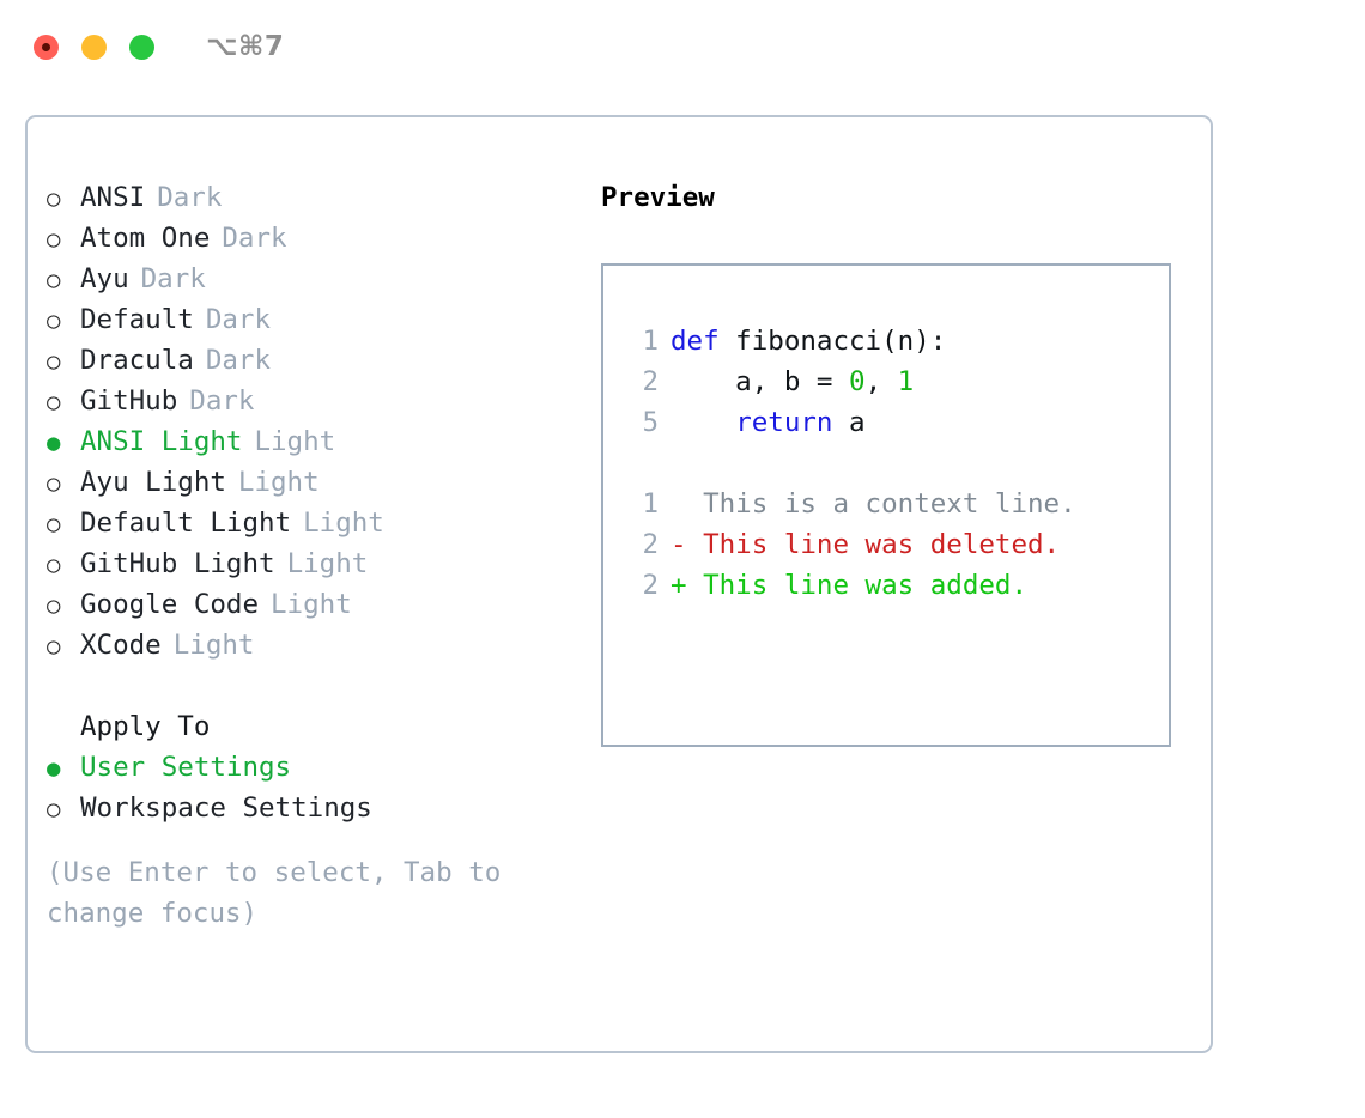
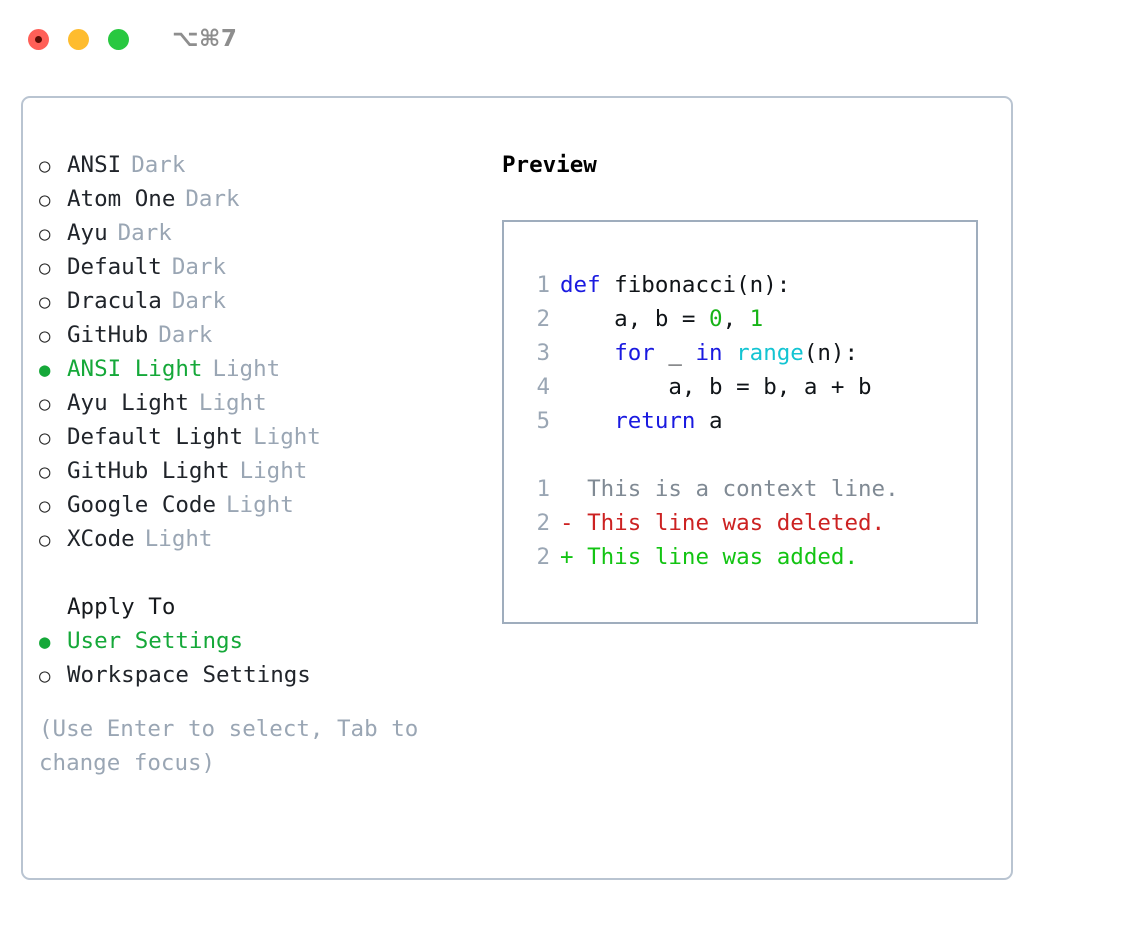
  ⌥⌘7
  ○
  ANSI
  Dark
  ○
  Atom One
  Dark
  ○
  Ayu
  Dark
  ○
  Default
  Dark
  ○
  Dracula
  Dark
  ○
  GitHub
  Dark
  ●
  ANSI Light
  Light
  ○
  Ayu Light
  Light
  ○
  Default Light
  Light
  ○
  GitHub Light
  Light
  ○
  Google Code
  Light
  ○
  XCode
  Light
  Apply To
  ●
  User Settings
  ○
  Workspace Settings
  (Use Enter to select, Tab to change focus)
  Preview
  1
  def
  fibonacci(n):
  2
  a, b =
  0
  ,
  1
+ 3
+ for
+ _
+ in
+ range
+ (n):
+ 4
+ a, b = b, a + b
  5
  return
  a
  1
  This is a context line.
  2
  -
  This line was deleted.
  2
  +
  This line was added.
